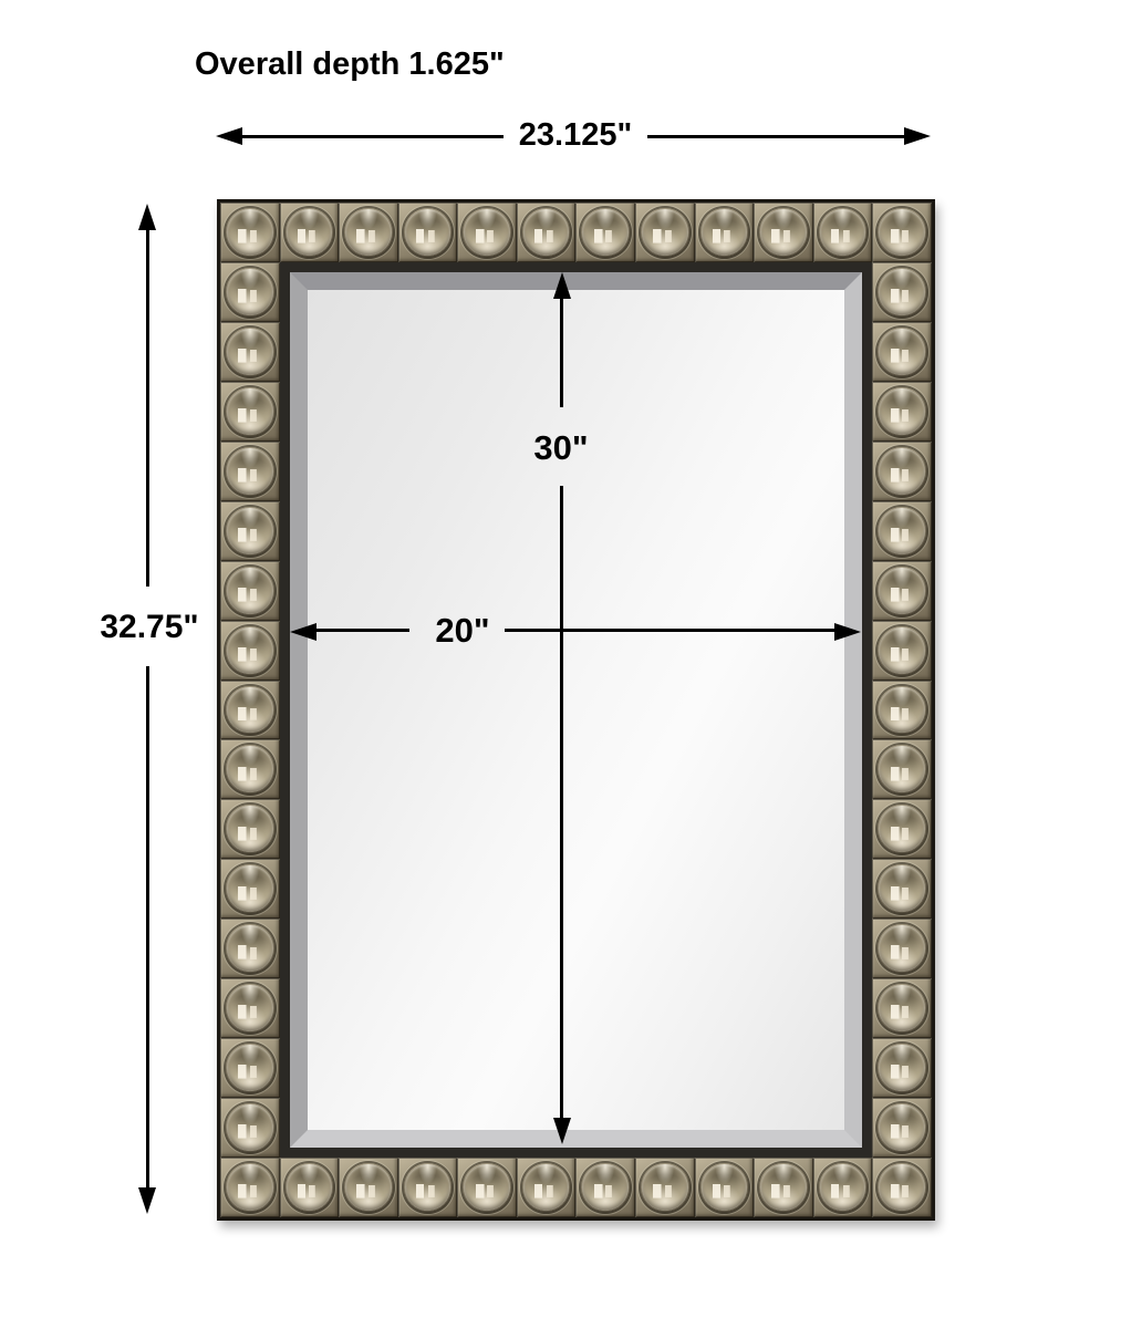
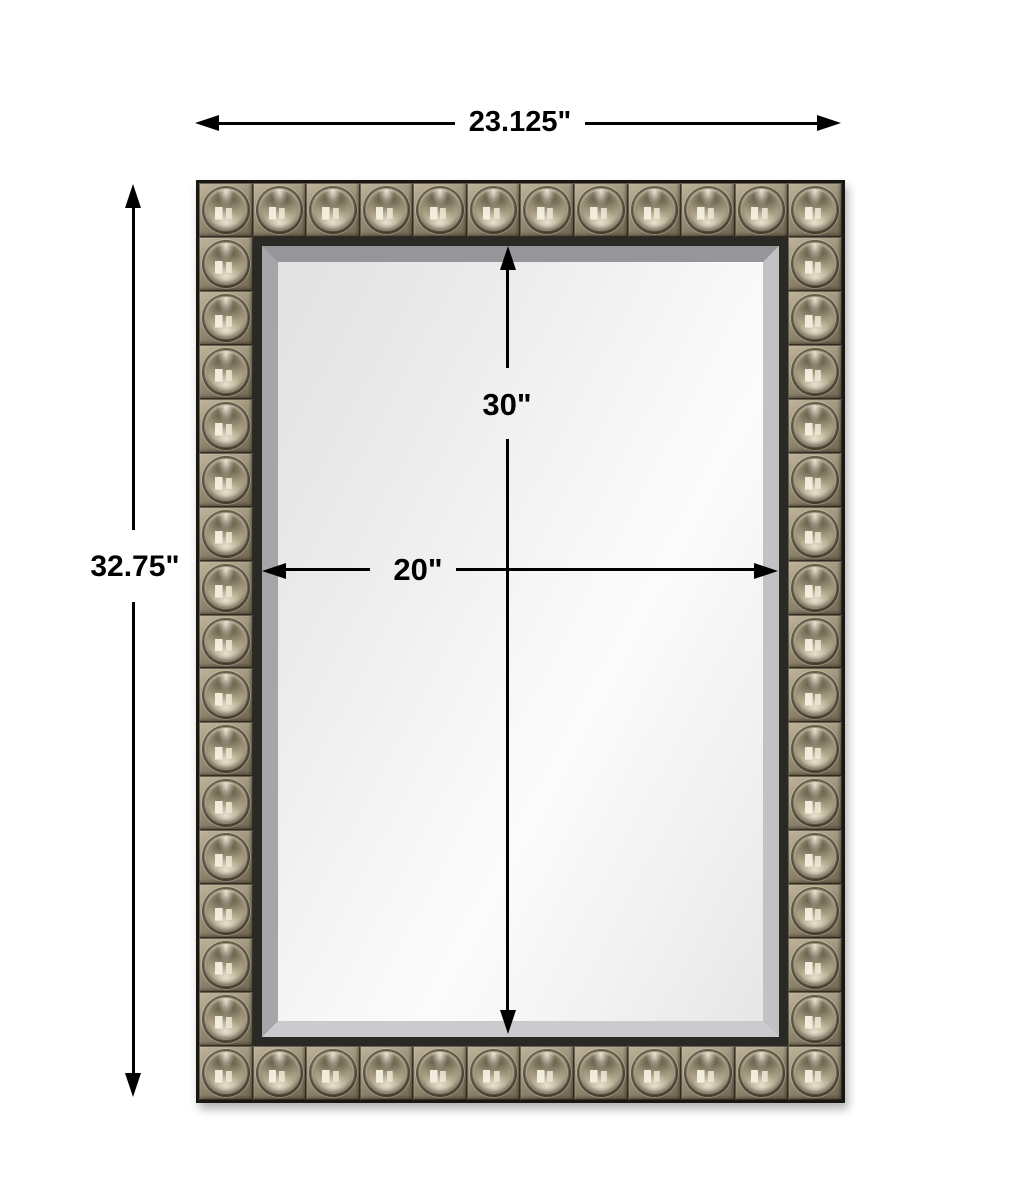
- Overall depth 1.625"
  23.125"
  32.75"
  30"
  20"
